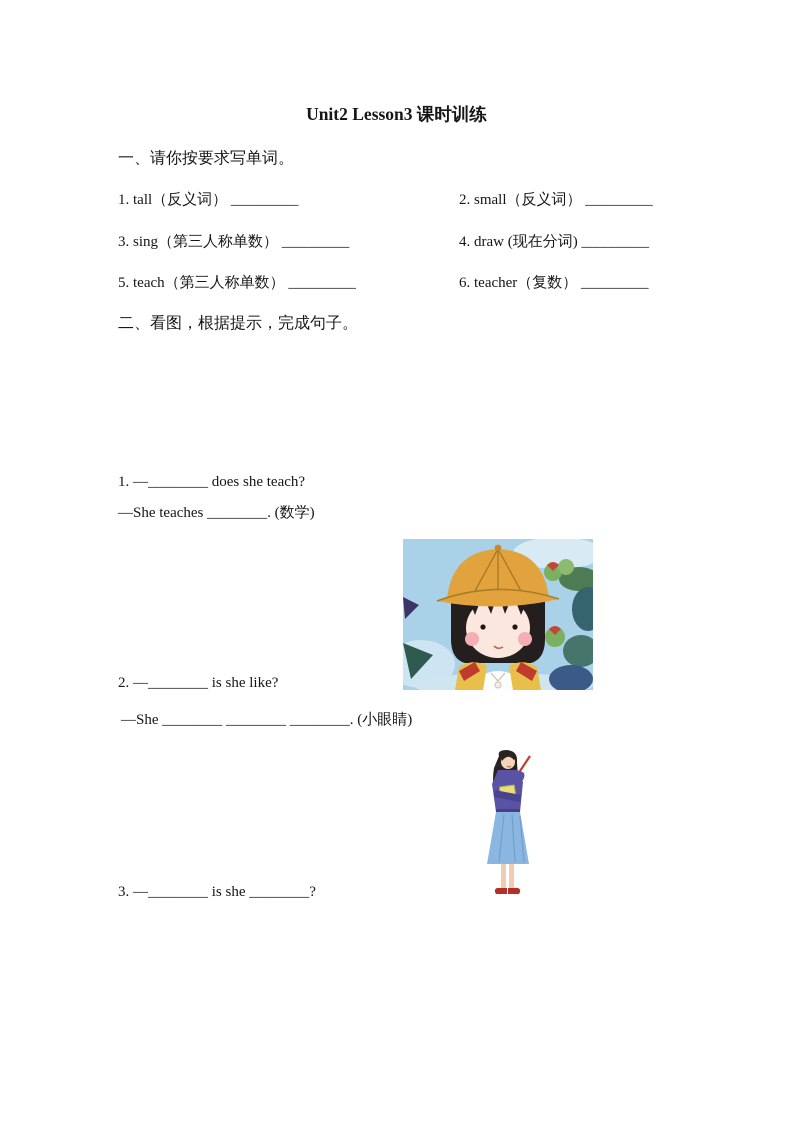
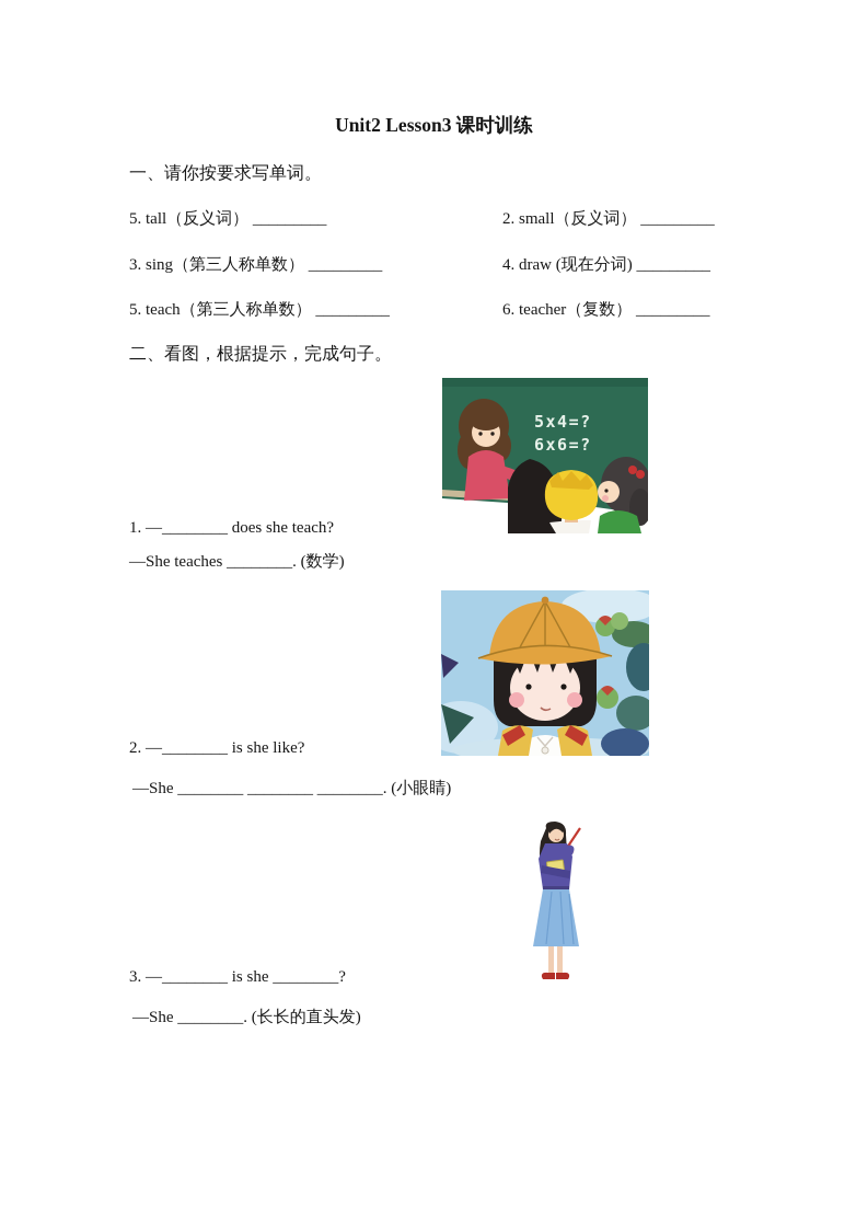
  Unit2 Lesson3 课时训练
  一、请你按要求写单词。
- 1. tall（反义词） _________
+ 5. tall（反义词） _________
  2. small（反义词） _________
  3. sing（第三人称单数） _________
  4. draw (现在分词) _________
  5. teach（第三人称单数） _________
  6. teacher（复数） _________
  二、看图，根据提示，完成句子。
+ 5x4=?
+ 6x6=?
  1. —________ does she teach?
  —She teaches ________. (数学)
  2. —________ is she like?
  —She ________ ________ ________. (小眼睛)
  3. —________ is she ________?
+ —She ________. (长长的直头发)
